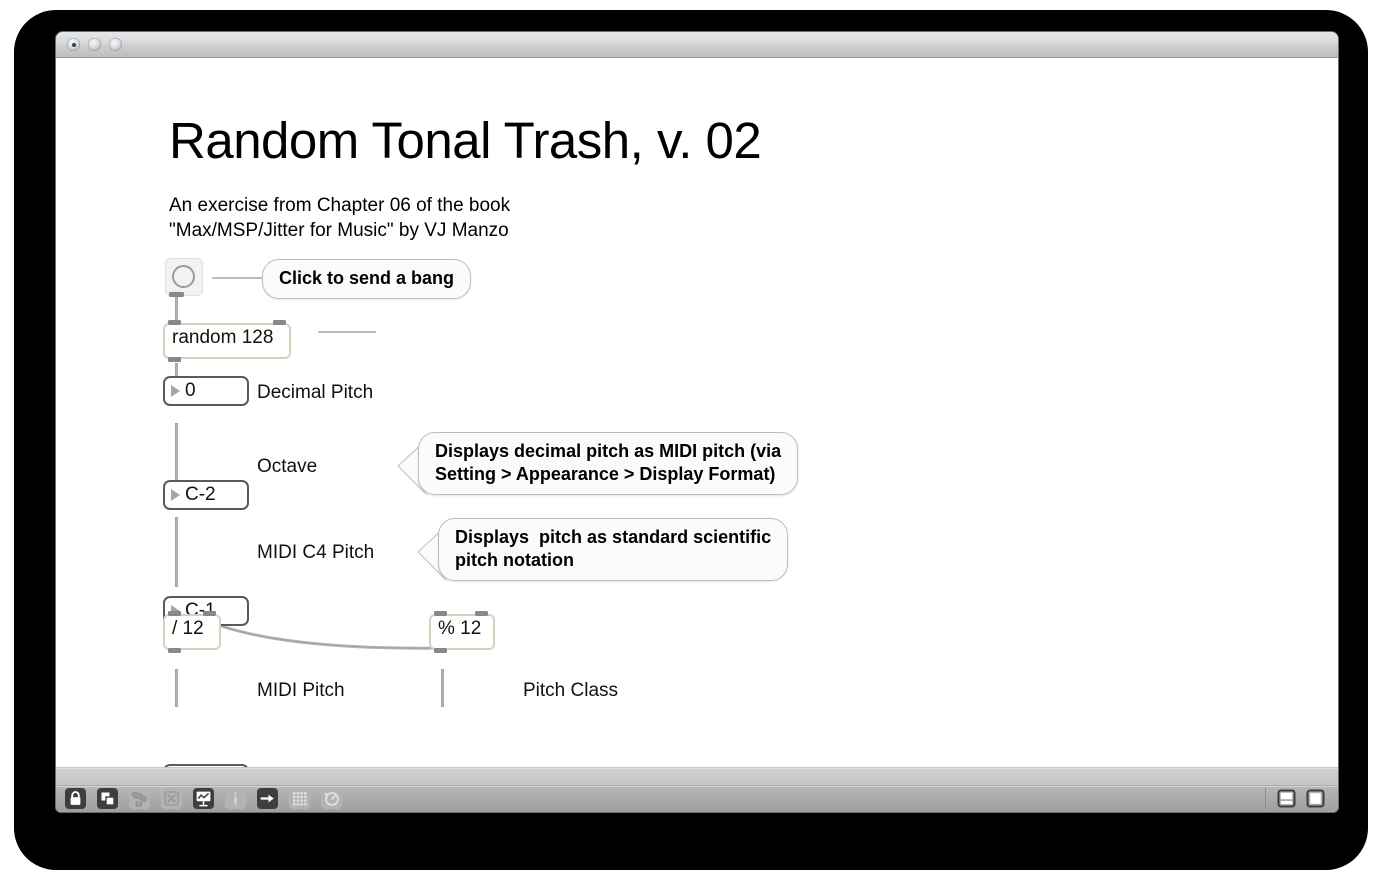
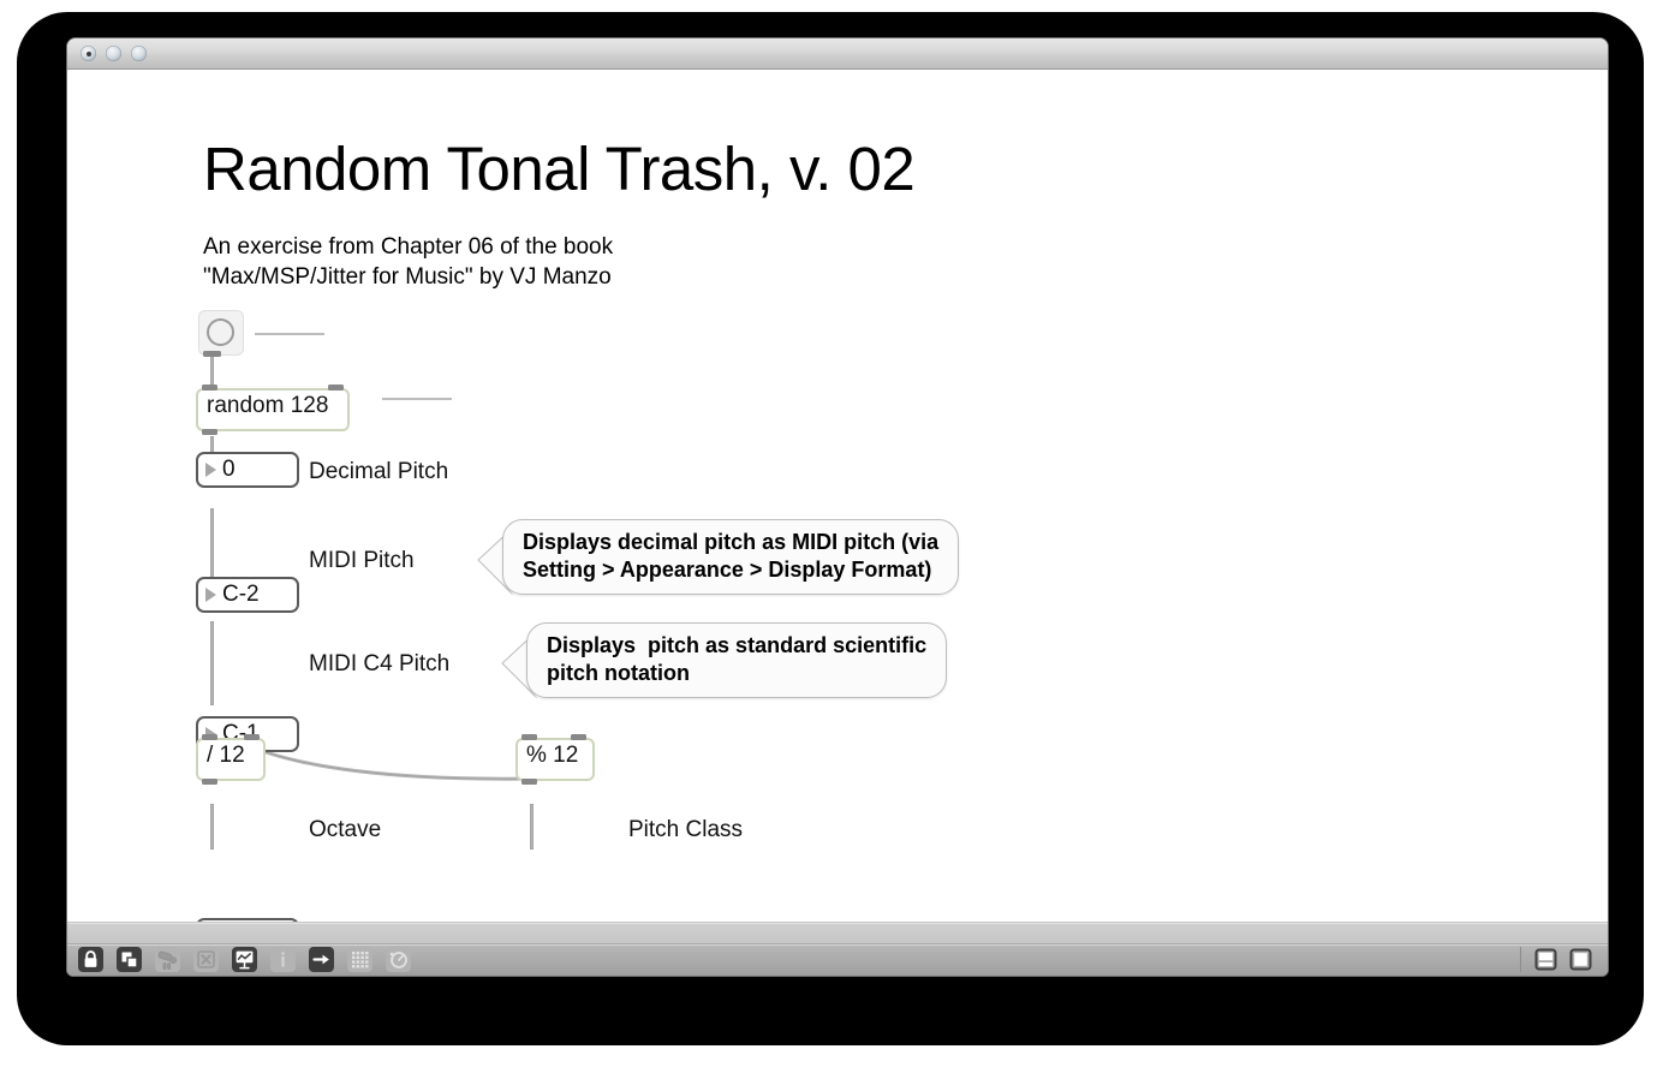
  Random Tonal Trash, v. 02
  An exercise from Chapter 06 of the book
  "Max/MSP/Jitter for Music" by VJ Manzo
- Click to send a bang
  random 128
  0
  Decimal Pitch
  C-2
- Octave
+ MIDI Pitch
  Displays decimal pitch as MIDI pitch (via
  Setting > Appearance > Display Format)
  MIDI C4 Pitch
  Displays pitch as standard scientific
  pitch notation
  / 12
  % 12
- MIDI Pitch
+ Octave
  Pitch Class
